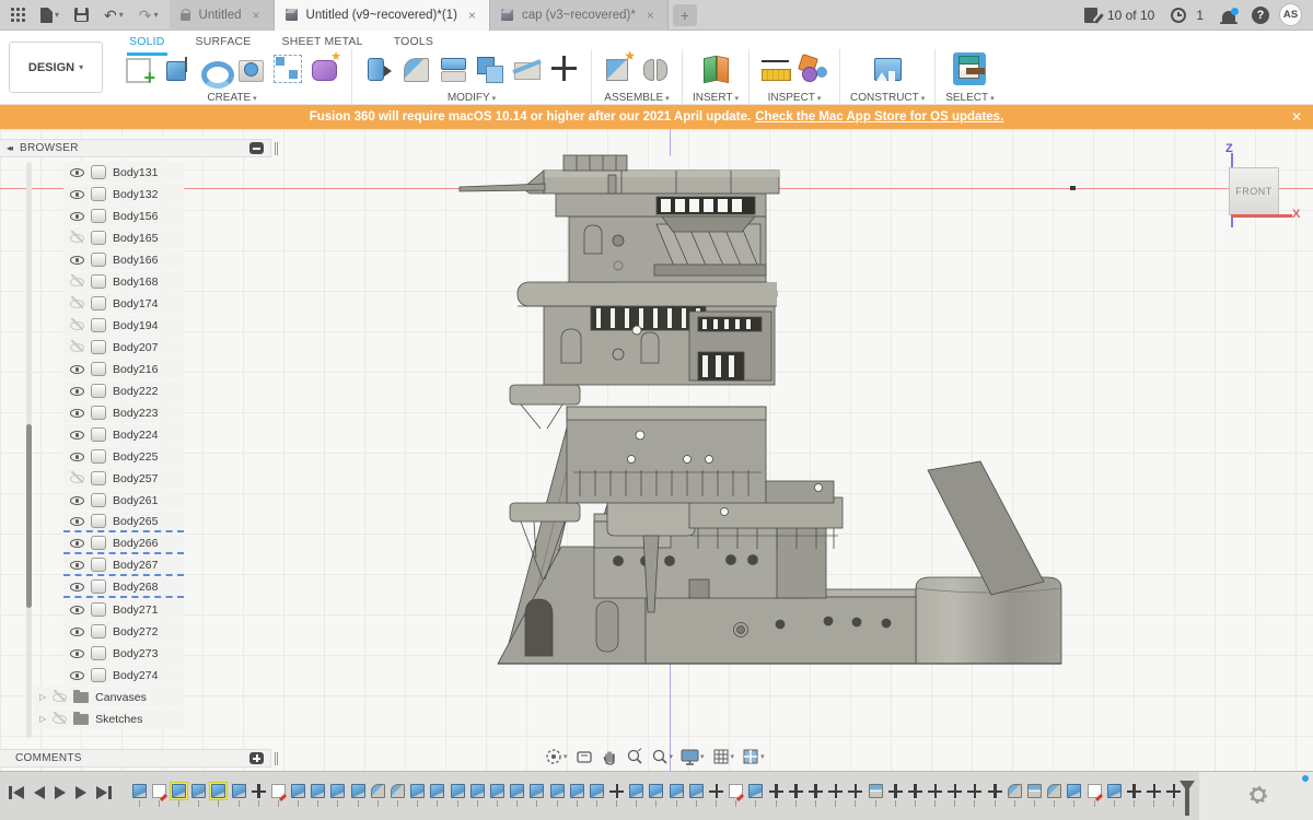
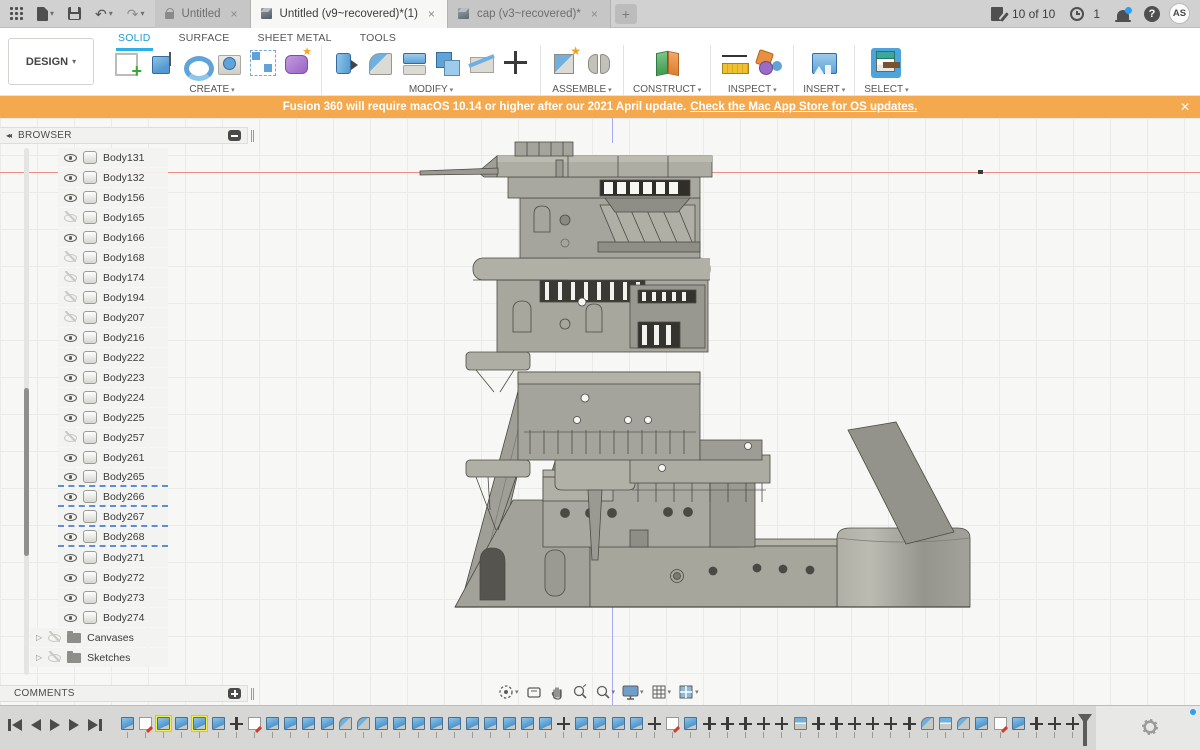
  ▾
  ↶
  ▾
  ↷
  ▾
  Untitled
  ×
  Untitled (v9~recovered)*(1)
  ×
  cap (v3~recovered)*
  ×
  +
  10 of 10
  1
  ?
  AS
  DESIGN
  SOLID
  SURFACE
  SHEET METAL
  TOOLS
  CREATE
  MODIFY
  ASSEMBLE
- INSERT
+ CONSTRUCT
  INSPECT
- CONSTRUCT
+ INSERT
  SELECT
  Fusion 360 will require macOS 10.14 or higher after our 2021 April update.
  Check the Mac App Store for OS updates.
  ✕
- Z
- FRONT
- X
  ◂◂
  BROWSER
  Body131
  Body132
  Body156
  Body165
  Body166
  Body168
  Body174
  Body194
  Body207
  Body216
  Body222
  Body223
  Body224
  Body225
  Body257
  Body261
  Body265
  Body266
  Body267
  Body268
  Body271
  Body272
  Body273
  Body274
  ▷
  Canvases
  ▷
  Sketches
  COMMENTS
